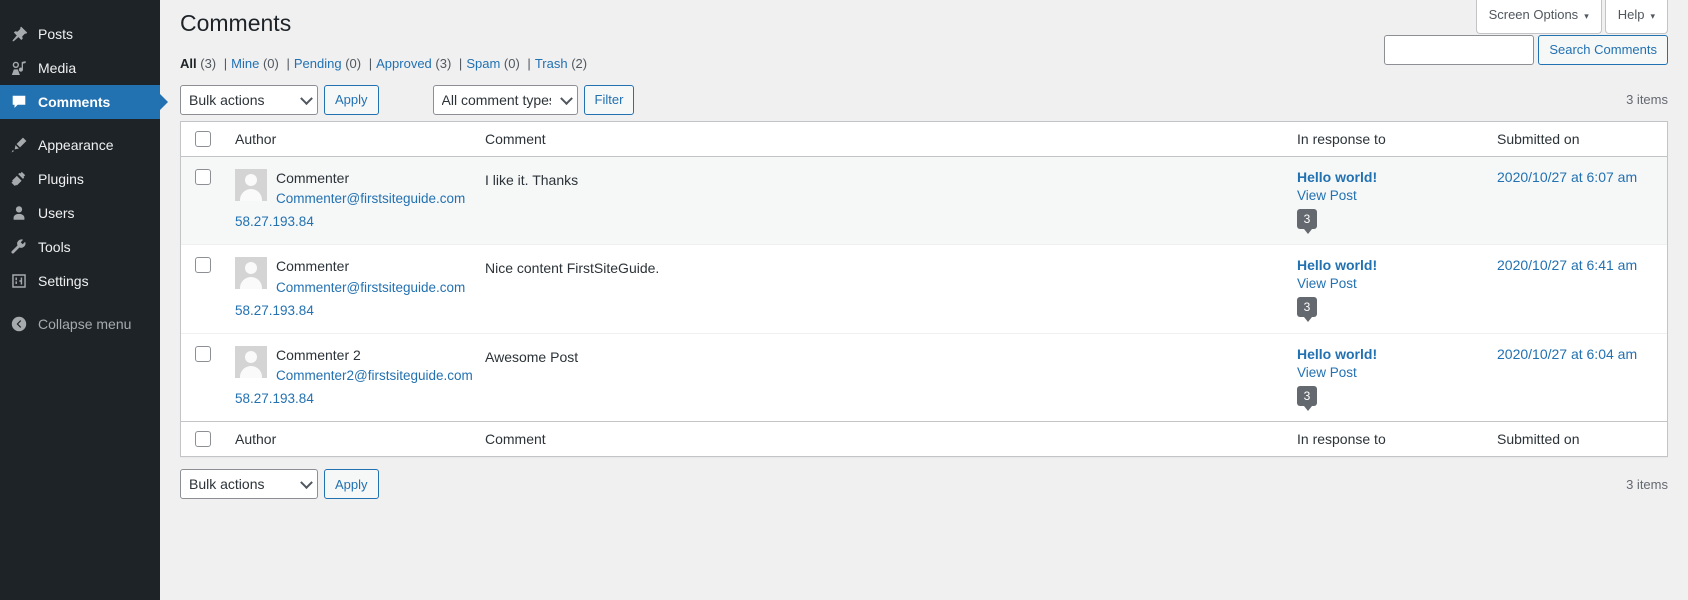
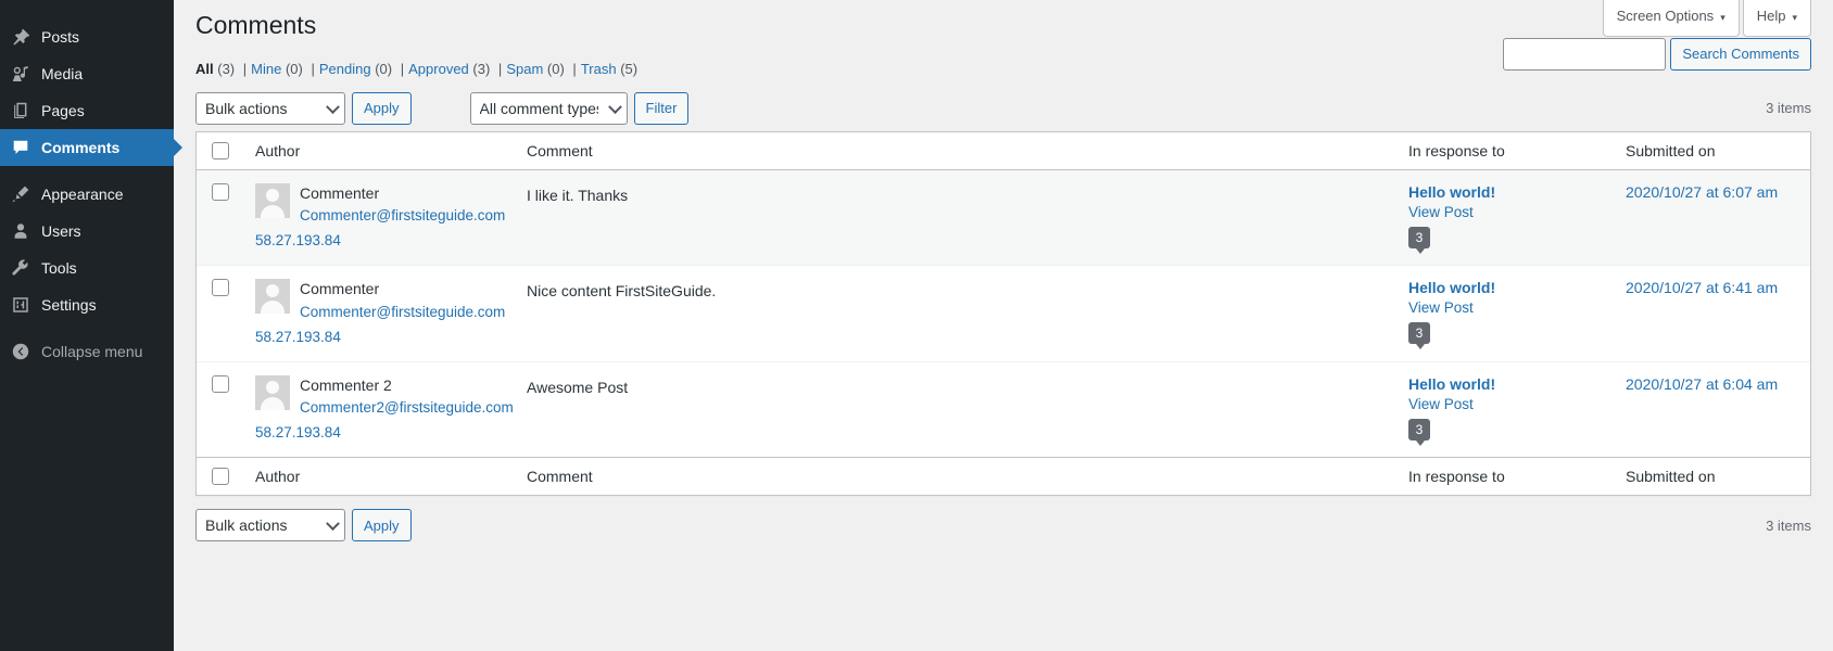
  Posts
  Media
+ Pages
  Comments
  Appearance
- Plugins
  Users
  Tools
  Settings
  Collapse menu
  Screen Options
  ▾
  Help
  ▾
  Comments
  All (3) |
  Mine (0) |
  Pending (0) |
  Approved (3) |
  Spam (0) |
- Trash (2)
+ Trash (5)
  Bulk actions
  Apply
  All comment type
  Filter
  Search Comments
  3 items
  	Author	Comment	In response to	Submitted on
  	Commenter Commenter@firstsiteguide.com 58.27.193.84	I like it. Thanks	Hello world! View Post 3	2020/10/27 at 6:07 am
  	Commenter Commenter@firstsiteguide.com 58.27.193.84	Nice content FirstSiteGuide.	Hello world! View Post 3	2020/10/27 at 6:41 am
  	Commenter 2 Commenter2@firstsiteguide.com 58.27.193.84	Awesome Post	Hello world! View Post 3	2020/10/27 at 6:04 am
  	Author	Comment	In response to	Submitted on
  Bulk actions
  Apply
  3 items
